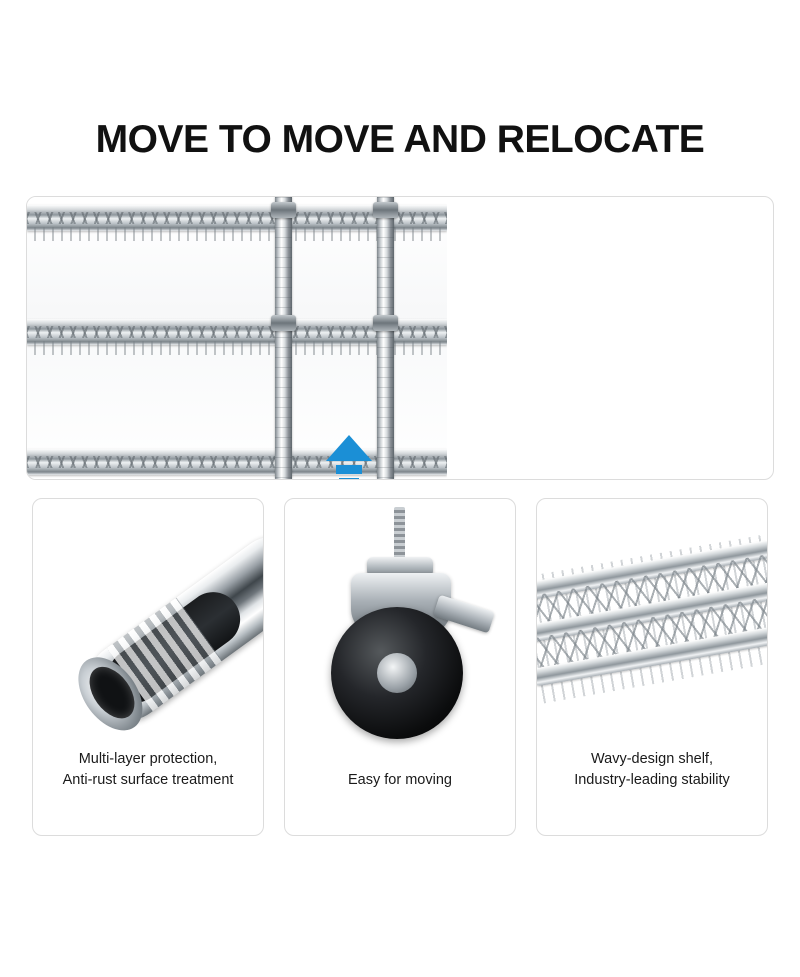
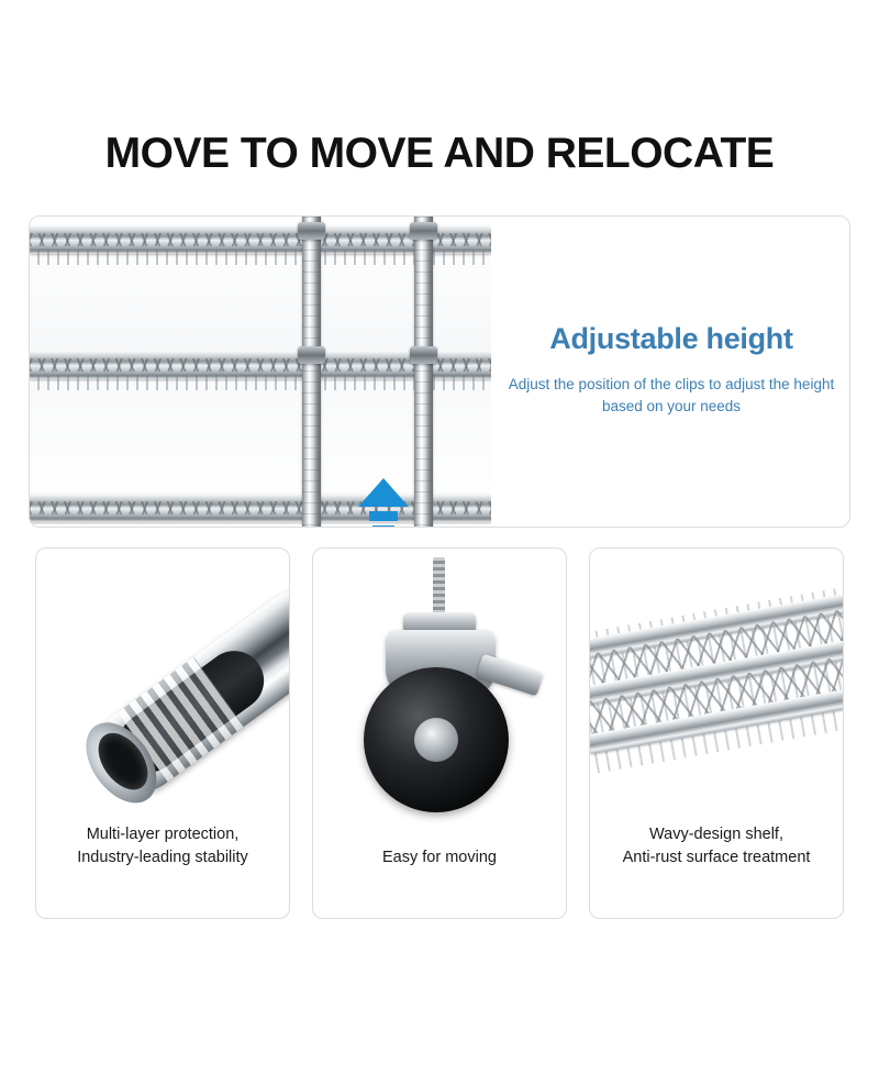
  MOVE TO MOVE AND RELOCATE
+ Adjustable height
+ Adjust the position of the clips to adjust the height based on your needs
  Multi-layer protection,
- Anti-rust surface treatment
+ Industry-leading stability
  Easy for moving
  Wavy-design shelf,
- Industry-leading stability
+ Anti-rust surface treatment
